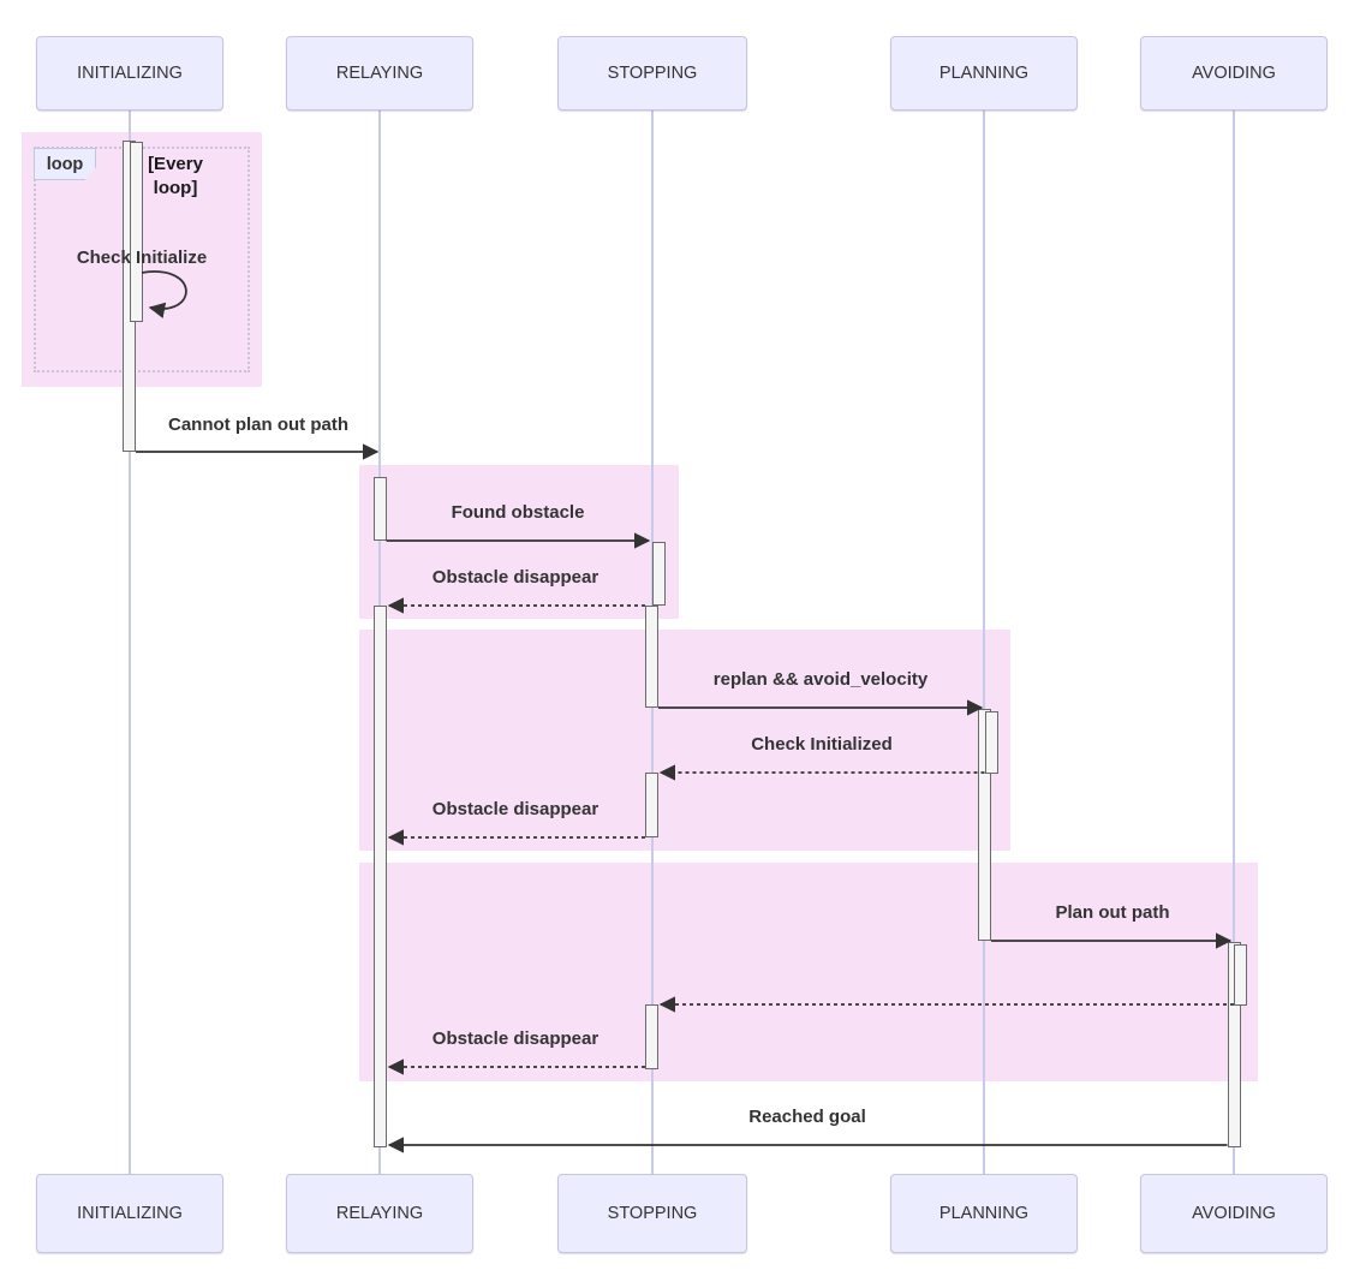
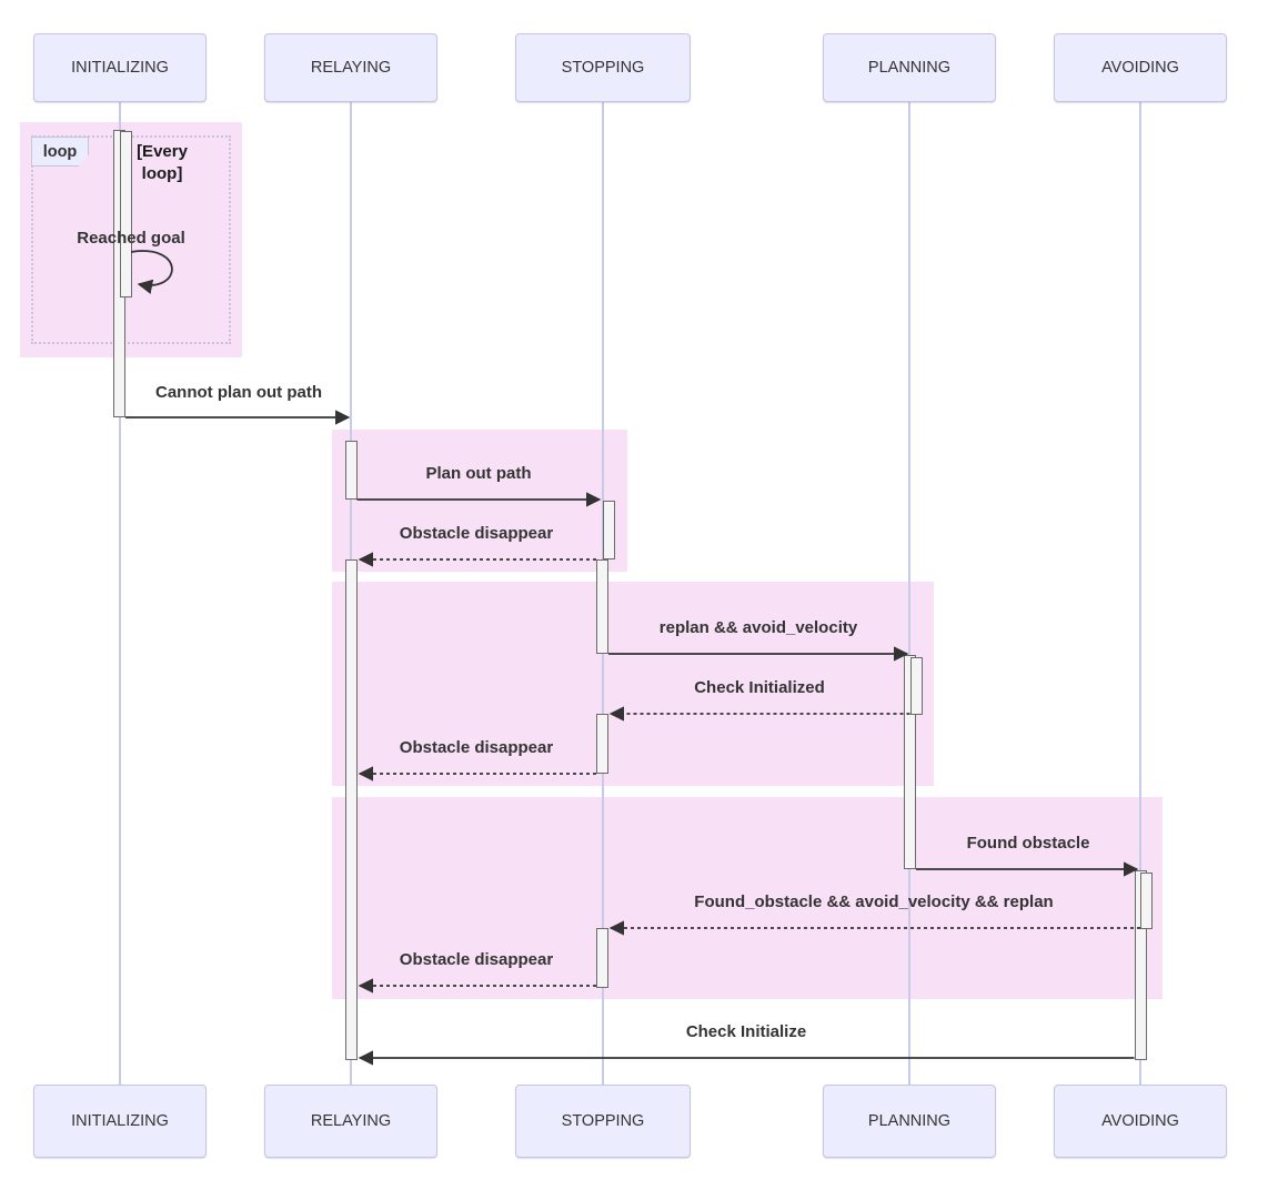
  loop
  [Every loop]
- Check Initialize
+ Reached goal
  Cannot plan out path
- Found obstacle
+ Plan out path
  Obstacle disappear
  replan && avoid_velocity
  Check Initialized
  Obstacle disappear
- Plan out path
+ Found obstacle
+ Found_obstacle && avoid_velocity && replan
  Obstacle disappear
- Reached goal
+ Check Initialize
  INITIALIZING
  RELAYING
  STOPPING
  PLANNING
  AVOIDING
  INITIALIZING
  RELAYING
  STOPPING
  PLANNING
  AVOIDING
